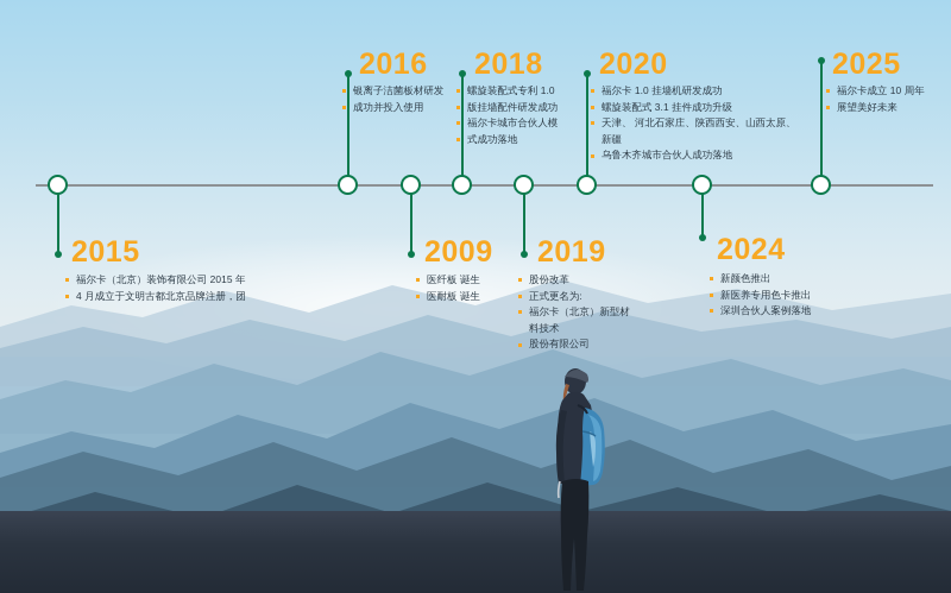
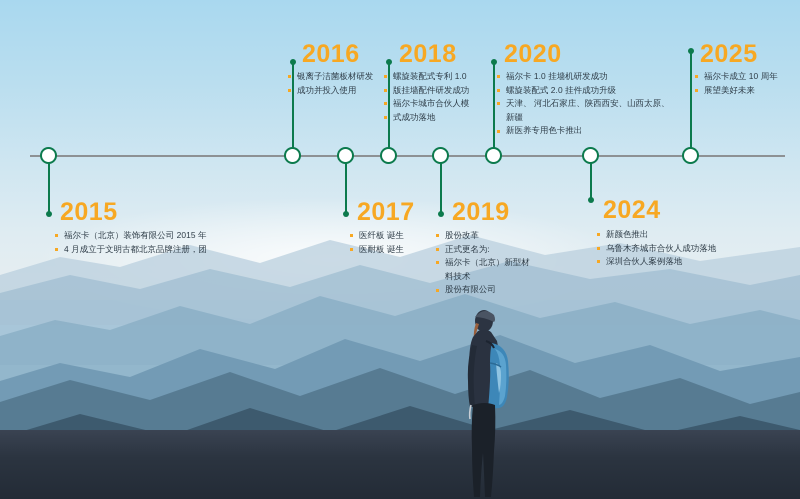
  2015
  福尔卡（北京）装饰有限公司 2015 年
  4 月成立于文明古都北京品牌注册，团
  2016
  银离子洁菌板材研发
  成功并投入使用
- 2009
+ 2017
  医纤板 诞生
  医耐板 诞生
  2018
  螺旋装配式专利 1.0
  版挂墙配件研发成功
  福尔卡城市合伙人模
  式成功落地
  2019
  股份改革
  正式更名为:
  福尔卡（北京）新型材料技术
  股份有限公司
  2020
  福尔卡 1.0 挂墙机研发成功
- 螺旋装配式 3.1 挂件成功升级
+ 螺旋装配式 2.0 挂件成功升级
  天津、 河北石家庄、陕西西安、山西太原、新疆
- 乌鲁木齐城市合伙人成功落地
+ 新医养专用色卡推出
  2024
  新颜色推出
- 新医养专用色卡推出
+ 乌鲁木齐城市合伙人成功落地
  深圳合伙人案例落地
  2025
  福尔卡成立 10 周年
  展望美好未来
